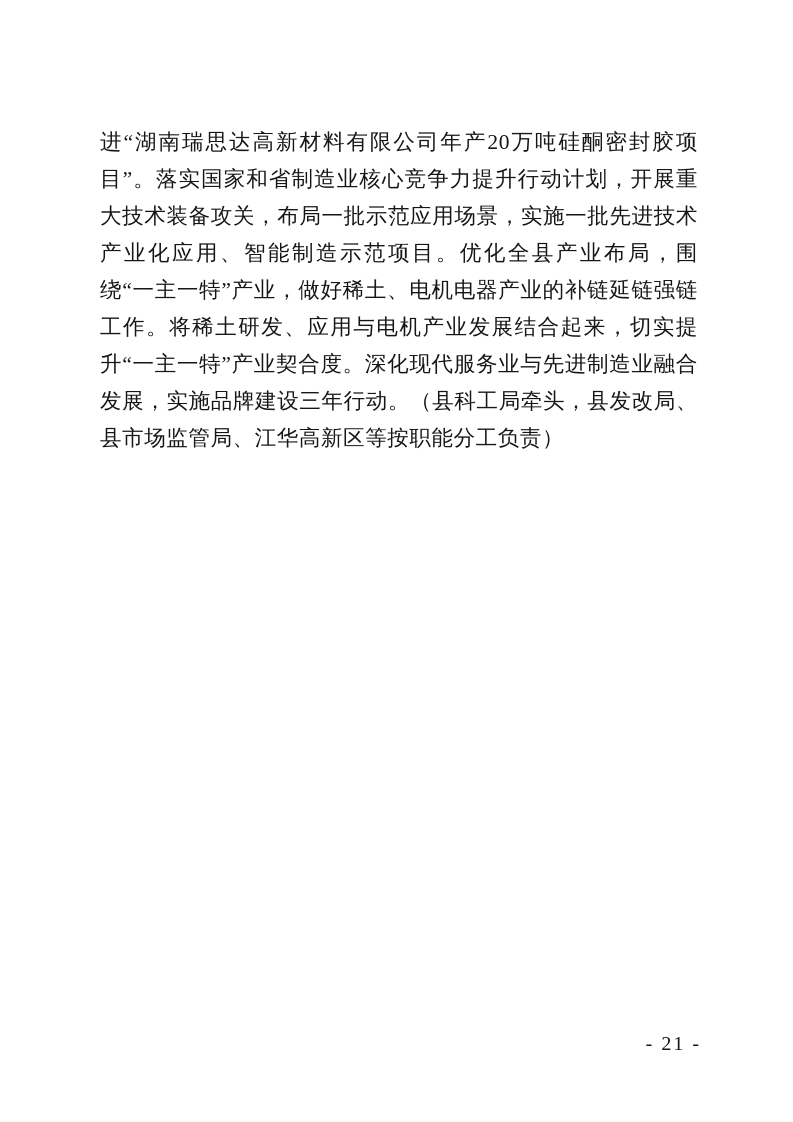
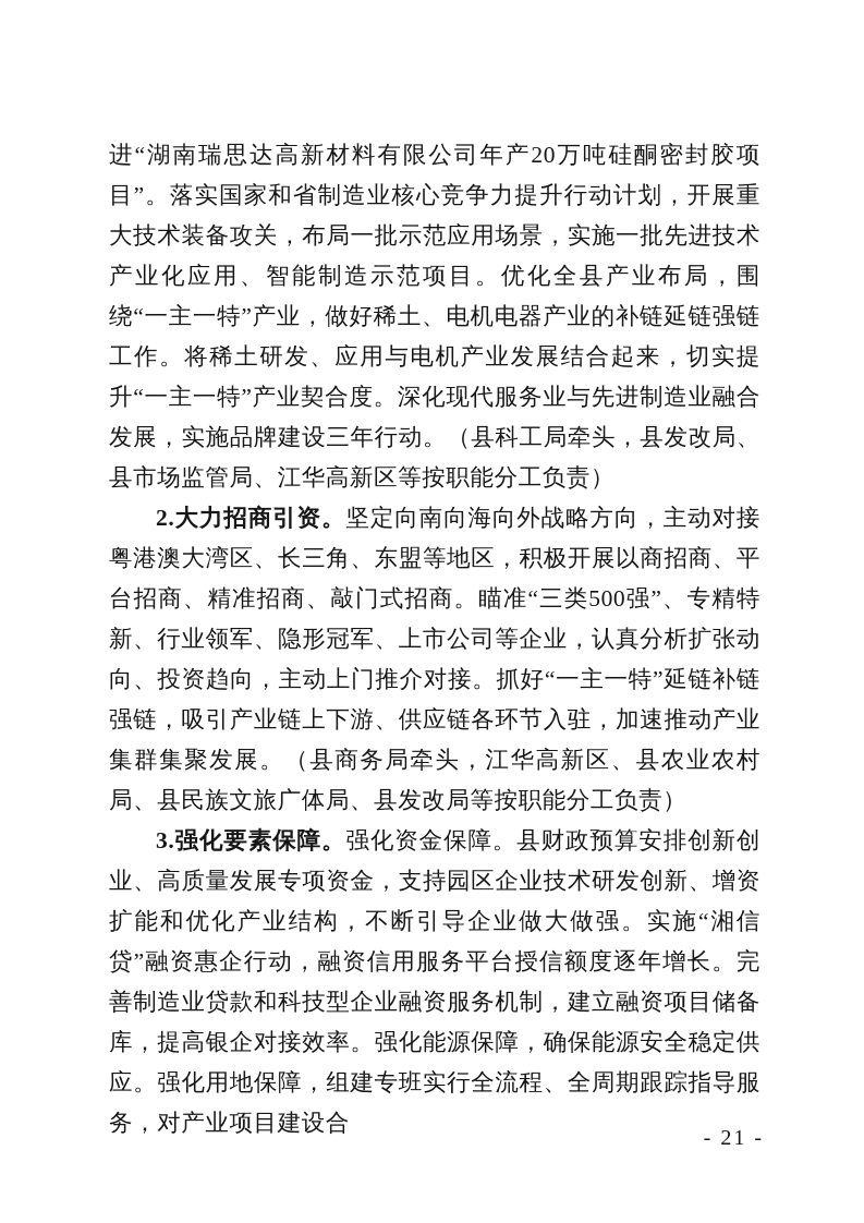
  进“湖南瑞思达高新材料有限公司年产20万吨硅酮密封胶项目”。落实国家和省制造业核心竞争力提升行动计划，开展重大技术装备攻关，布局一批示范应用场景，实施一批先进技术产业化应用、智能制造示范项目。优化全县产业布局，围绕“一主一特”产业，做好稀土、电机电器产业的补链延链强链工作。将稀土研发、应用与电机产业发展结合起来，切实提升“一主一特”产业契合度。深化现代服务业与先进制造业融合发展，实施品牌建设三年行动。（县科工局牵头，县发改局、县市场监管局、江华高新区等按职能分工负责）
+ 2.大力招商引资。坚定向南向海向外战略方向，主动对接粤港澳大湾区、长三角、东盟等地区，积极开展以商招商、平台招商、精准招商、敲门式招商。瞄准“三类500强”、专精特新、行业领军、隐形冠军、上市公司等企业，认真分析扩张动向、投资趋向，主动上门推介对接。抓好“一主一特”延链补链强链，吸引产业链上下游、供应链各环节入驻，加速推动产业集群集聚发展。（县商务局牵头，江华高新区、县农业农村局、县民族文旅广体局、县发改局等按职能分工负责）
+ 3.强化要素保障。强化资金保障。县财政预算安排创新创业、高质量发展专项资金，支持园区企业技术研发创新、增资扩能和优化产业结构，不断引导企业做大做强。实施“湘信贷”融资惠企行动，融资信用服务平台授信额度逐年增长。完善制造业贷款和科技型企业融资服务机制，建立融资项目储备库，提高银企对接效率。强化能源保障，确保能源安全稳定供应。强化用地保障，组建专班实行全流程、全周期跟踪指导服务，对产业项目建设合
  - 21 -
